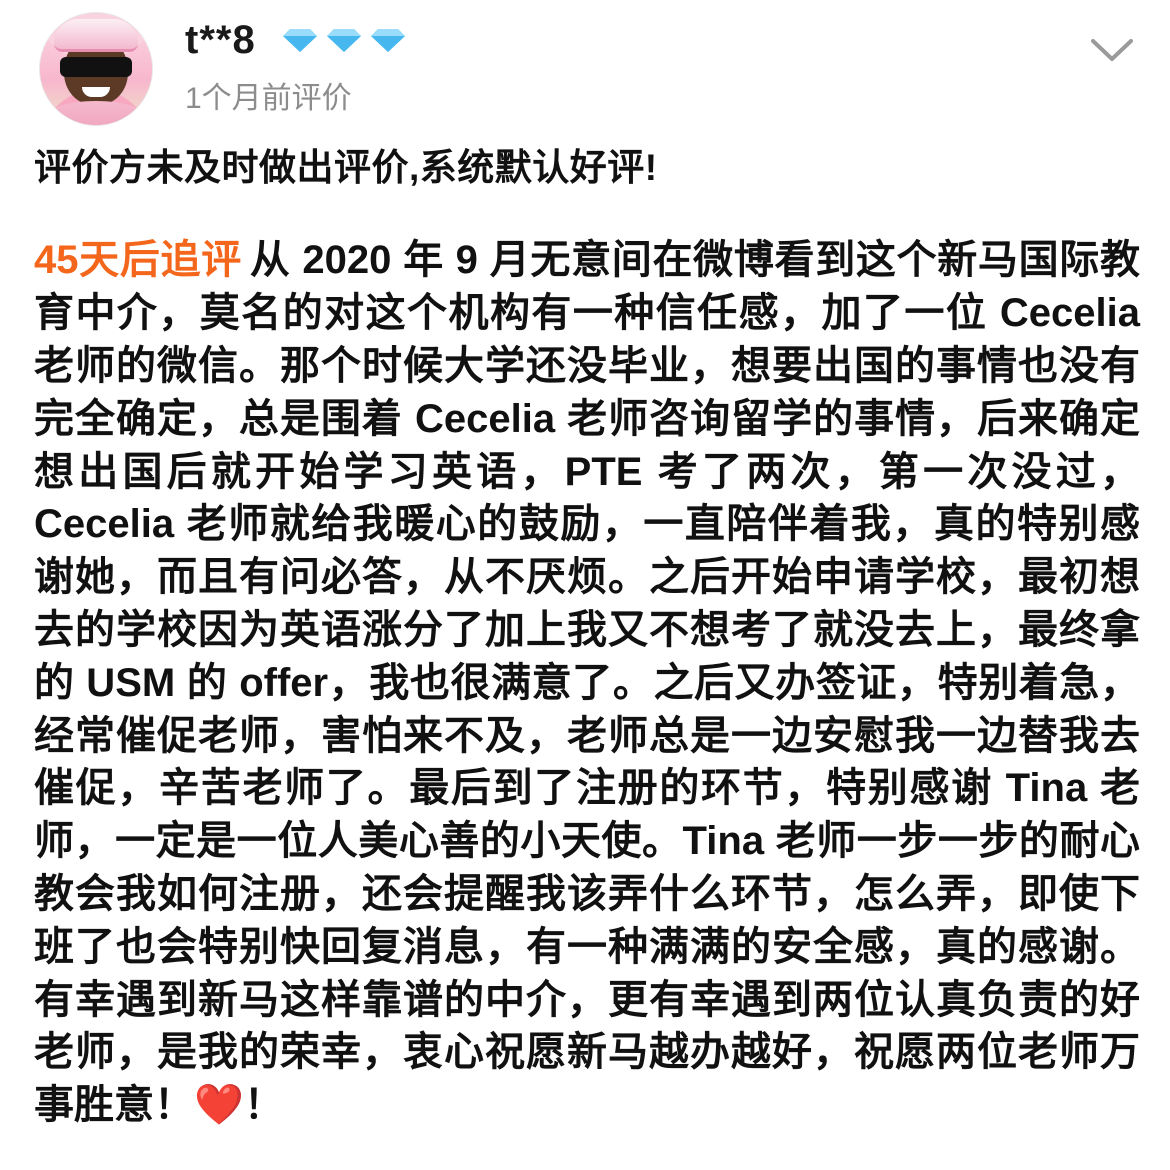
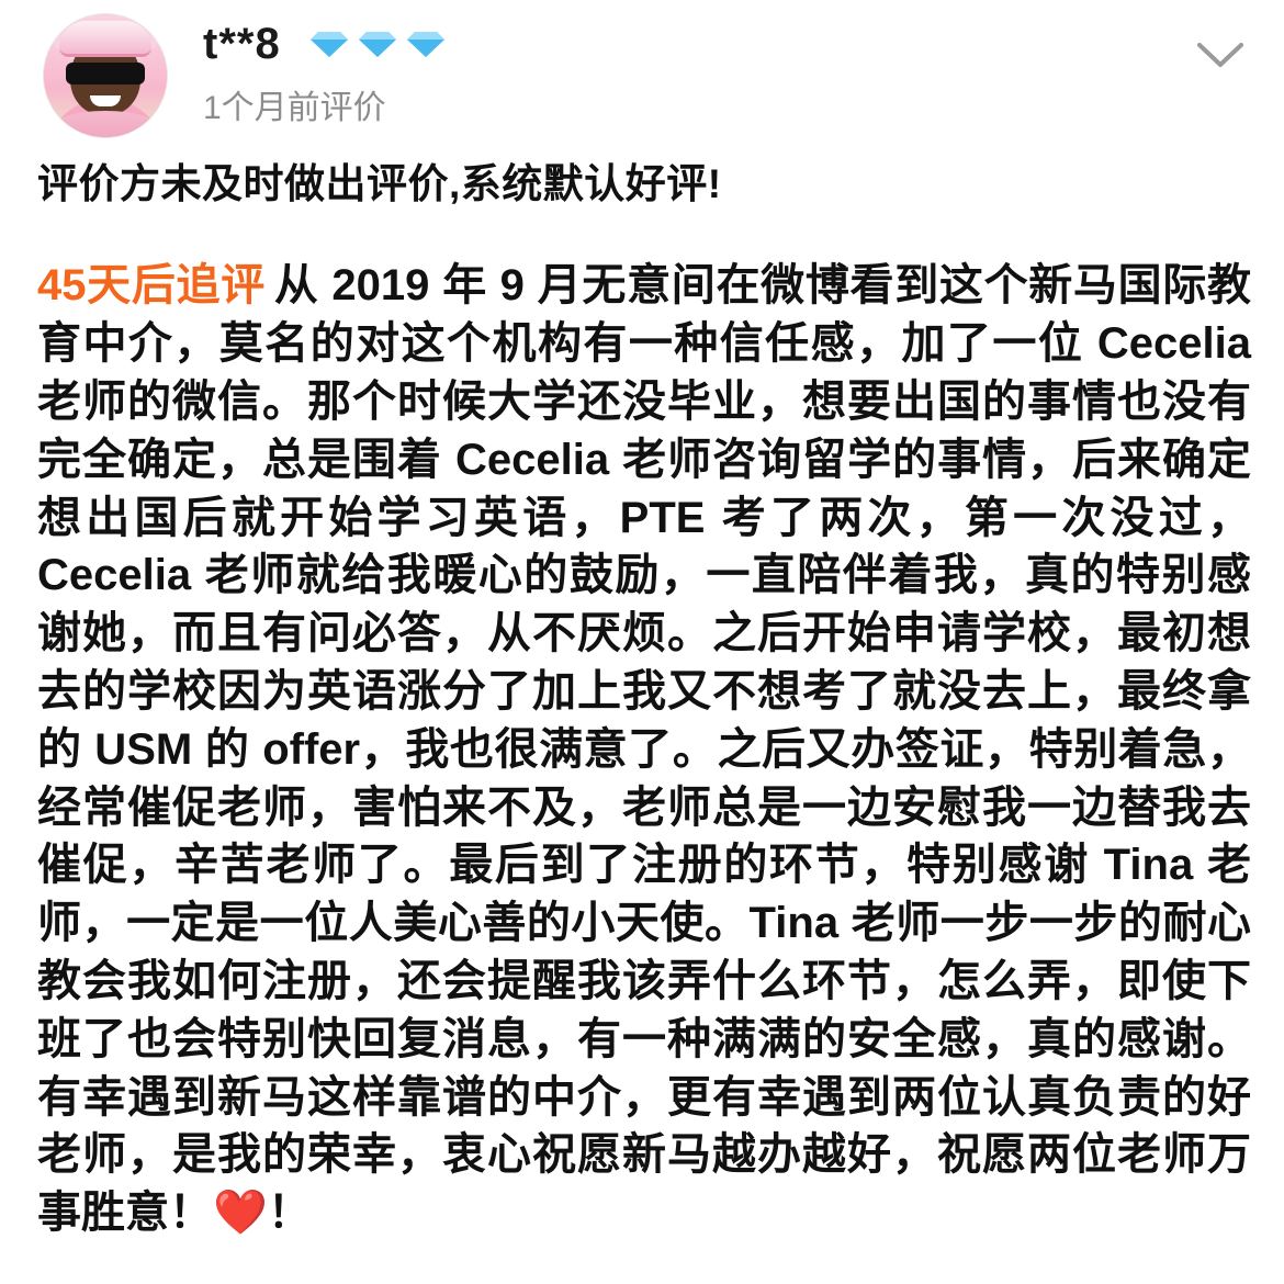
  t**8
  1个月前评价
  评价方未及时做出评价,系统默认好评!
- 45天后追评 从 2020 年 9 月无意间在微博看到这个新马国际教育中介，莫名的对这个机构有一种信任感，加了一位 Cecelia 老师的微信。那个时候大学还没毕业，想要出国的事情也没有完全确定，总是围着 Cecelia 老师咨询留学的事情，后来确定想出国后就开始学习英语，PTE 考了两次，第一次没过，Cecelia 老师就给我暖心的鼓励，一直陪伴着我，真的特别感谢她，而且有问必答，从不厌烦。之后开始申请学校，最初想去的学校因为英语涨分了加上我又不想考了就没去上，最终拿的 USM 的 offer，我也很满意了。之后又办签证，特别着急，经常催促老师，害怕来不及，老师总是一边安慰我一边替我去催促，辛苦老师了。最后到了注册的环节，特别感谢 Tina 老师，一定是一位人美心善的小天使。Tina 老师一步一步的耐心教会我如何注册，还会提醒我该弄什么环节，怎么弄，即使下班了也会特别快回复消息，有一种满满的安全感，真的感谢。有幸遇到新马这样靠谱的中介，更有幸遇到两位认真负责的好老师，是我的荣幸，衷心祝愿新马越办越好，祝愿两位老师万事胜意！❤️！
+ 45天后追评 从 2019 年 9 月无意间在微博看到这个新马国际教育中介，莫名的对这个机构有一种信任感，加了一位 Cecelia 老师的微信。那个时候大学还没毕业，想要出国的事情也没有完全确定，总是围着 Cecelia 老师咨询留学的事情，后来确定想出国后就开始学习英语，PTE 考了两次，第一次没过，Cecelia 老师就给我暖心的鼓励，一直陪伴着我，真的特别感谢她，而且有问必答，从不厌烦。之后开始申请学校，最初想去的学校因为英语涨分了加上我又不想考了就没去上，最终拿的 USM 的 offer，我也很满意了。之后又办签证，特别着急，经常催促老师，害怕来不及，老师总是一边安慰我一边替我去催促，辛苦老师了。最后到了注册的环节，特别感谢 Tina 老师，一定是一位人美心善的小天使。Tina 老师一步一步的耐心教会我如何注册，还会提醒我该弄什么环节，怎么弄，即使下班了也会特别快回复消息，有一种满满的安全感，真的感谢。有幸遇到新马这样靠谱的中介，更有幸遇到两位认真负责的好老师，是我的荣幸，衷心祝愿新马越办越好，祝愿两位老师万事胜意！❤️！
